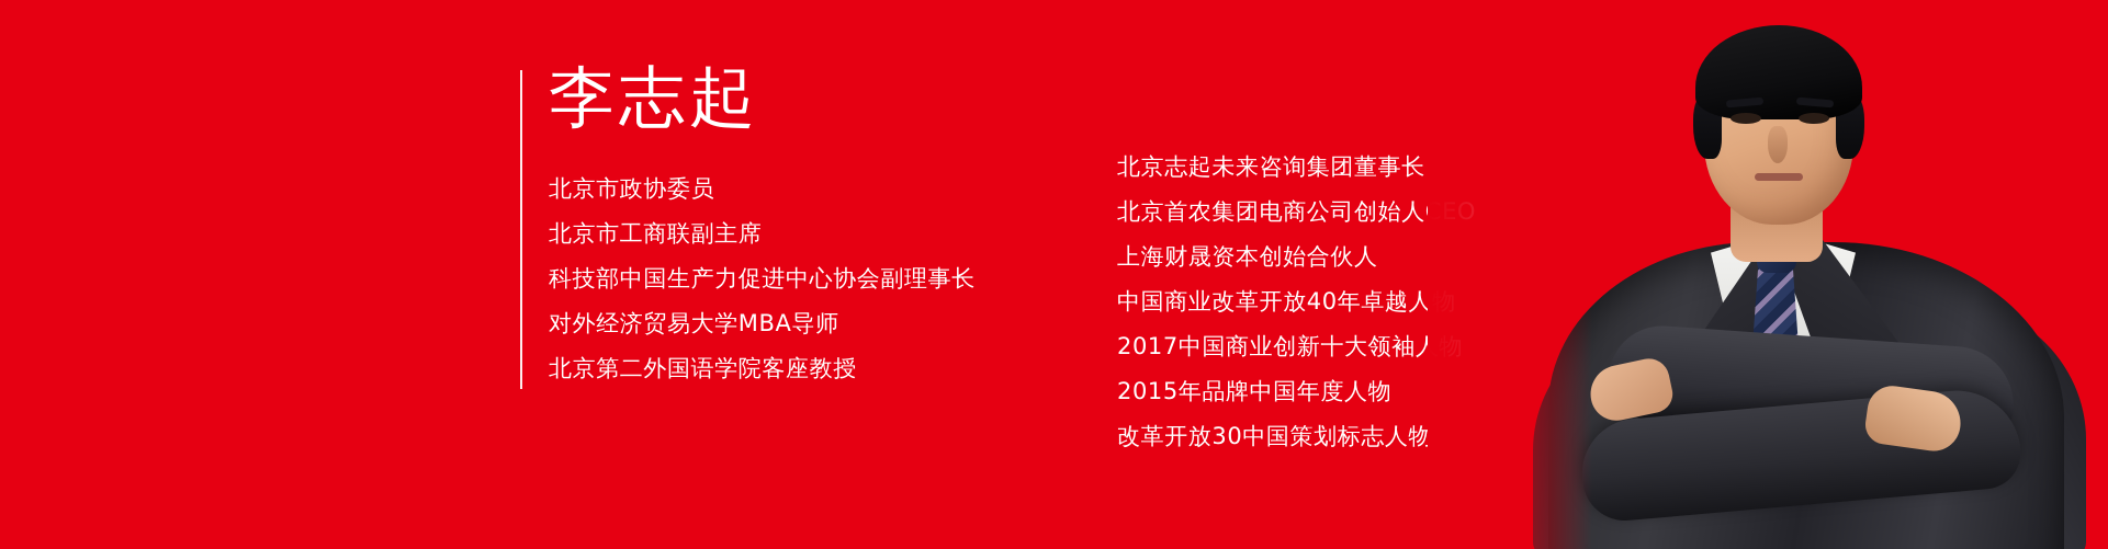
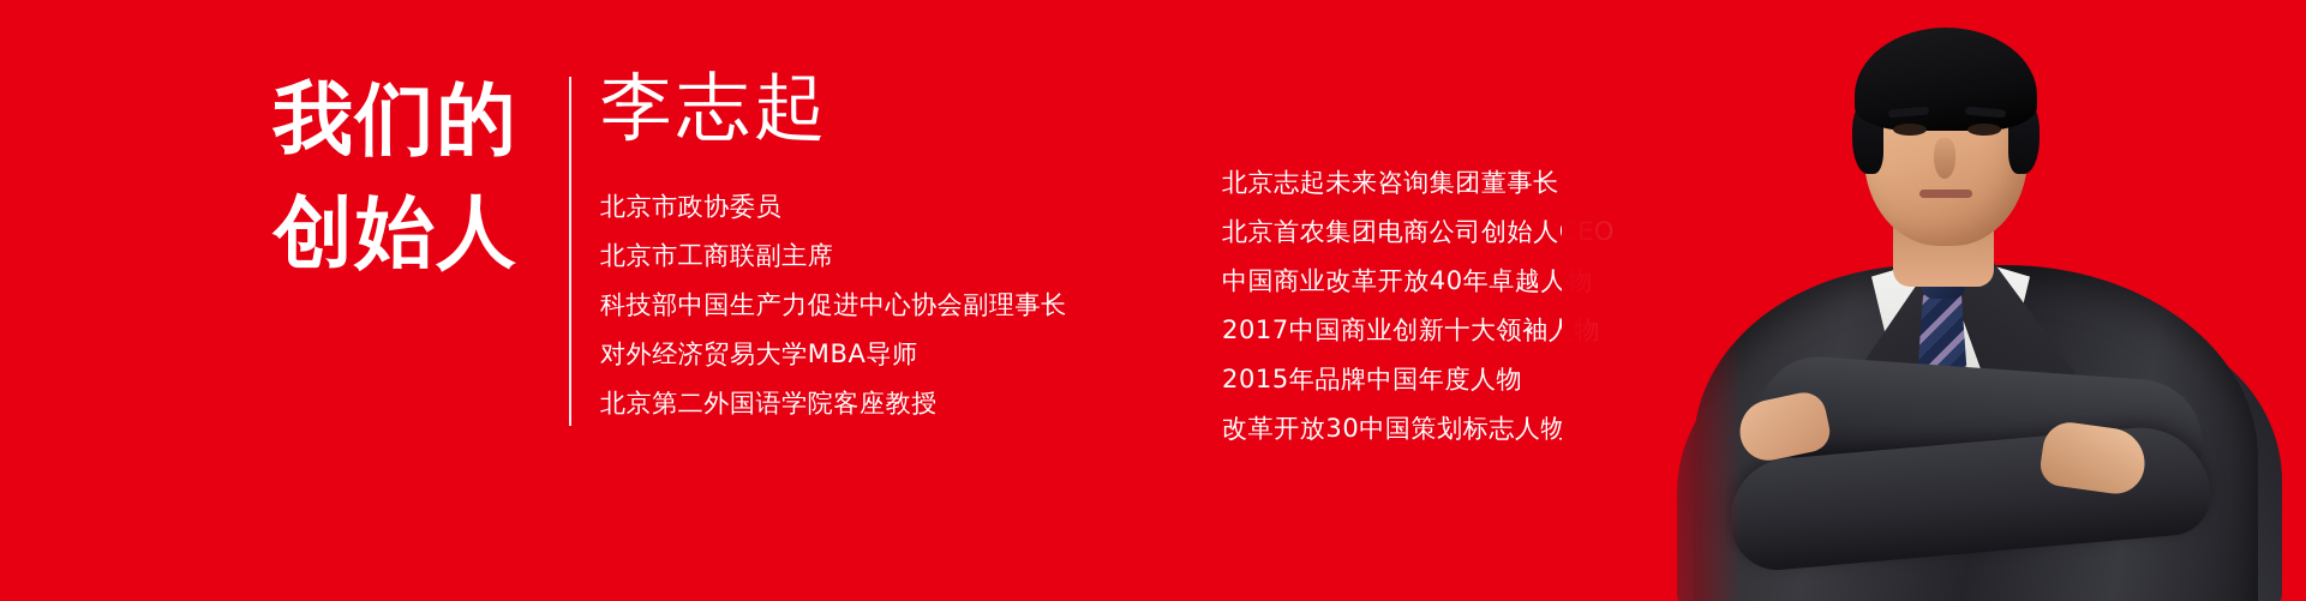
+ 我们的
+ 创始人
  李志起
  北京市政协委员
  北京市工商联副主席
  科技部中国生产力促进中心协会副理事长
  对外经济贸易大学MBA导师
  北京第二外国语学院客座教授
  北京志起未来咨询集团董事长
  北京首农集团电商公司创始人
- 上海财晟资本创始合伙人
  中国商业改革开放40年卓越人
  2017中国商业创新十大领袖
  2015年品牌中国年度人物
  改革开放30中国策划标志人物
